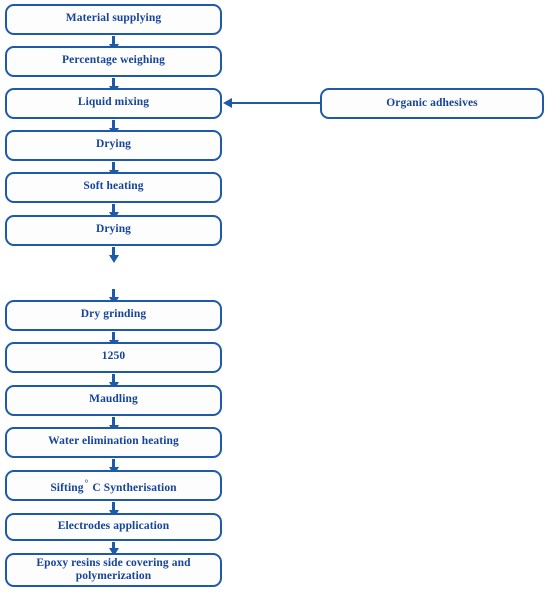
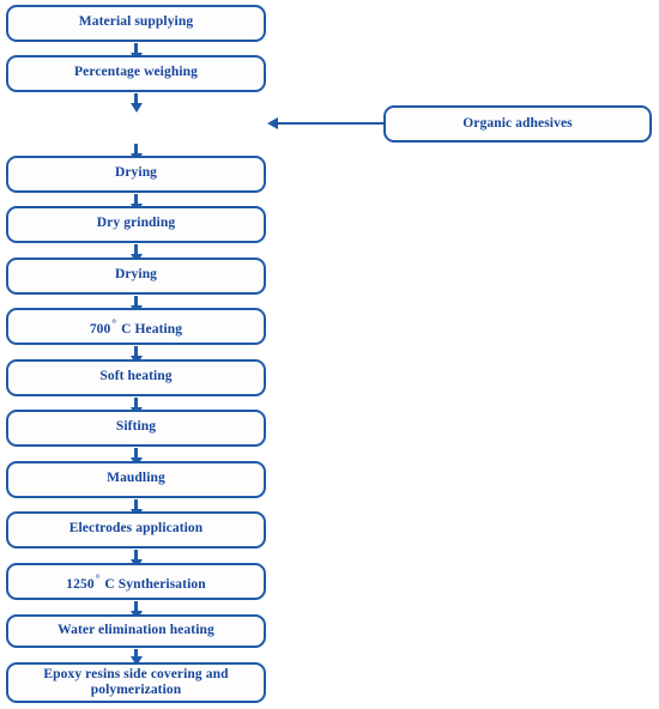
  Material supplying
  Percentage weighing
- Liquid mixing
  Drying
- Soft heating
+ Dry grinding
  Drying
+ 700° C Heating
- Dry grinding
+ Soft heating
- 1250
+ Sifting
  Maudling
- Water elimination heating
+ Electrodes application
- Sifting° C Syntherisation
+ 1250° C Syntherisation
- Electrodes application
+ Water elimination heating
  Epoxy resins side covering and
  polymerization
  Organic adhesives
